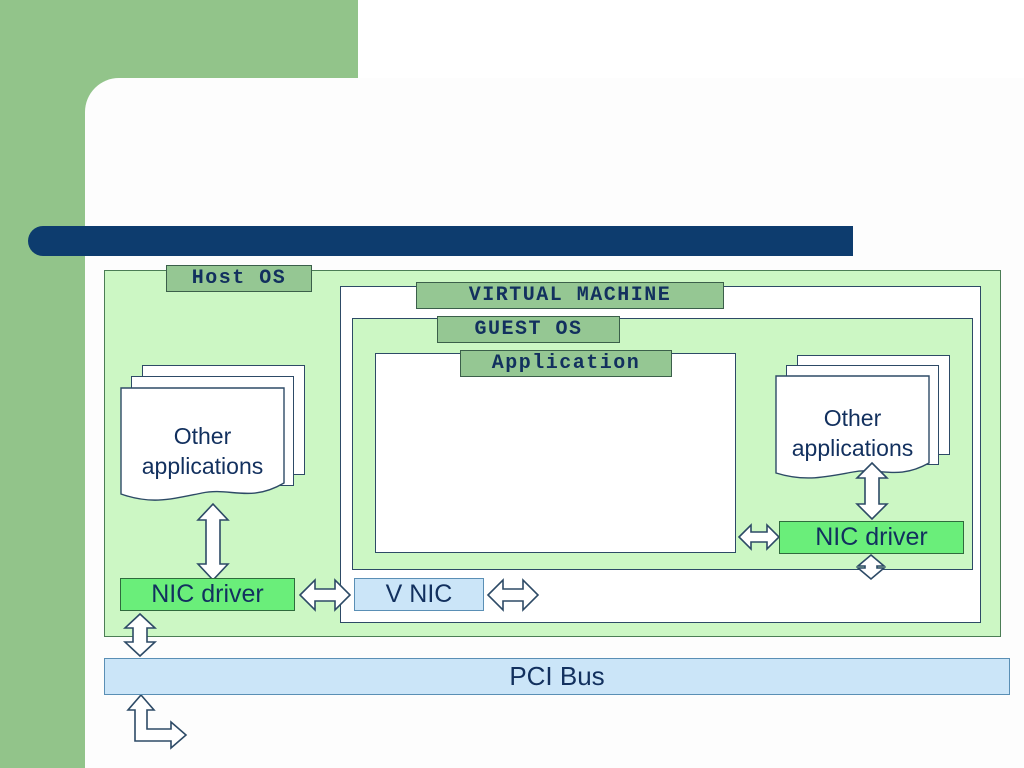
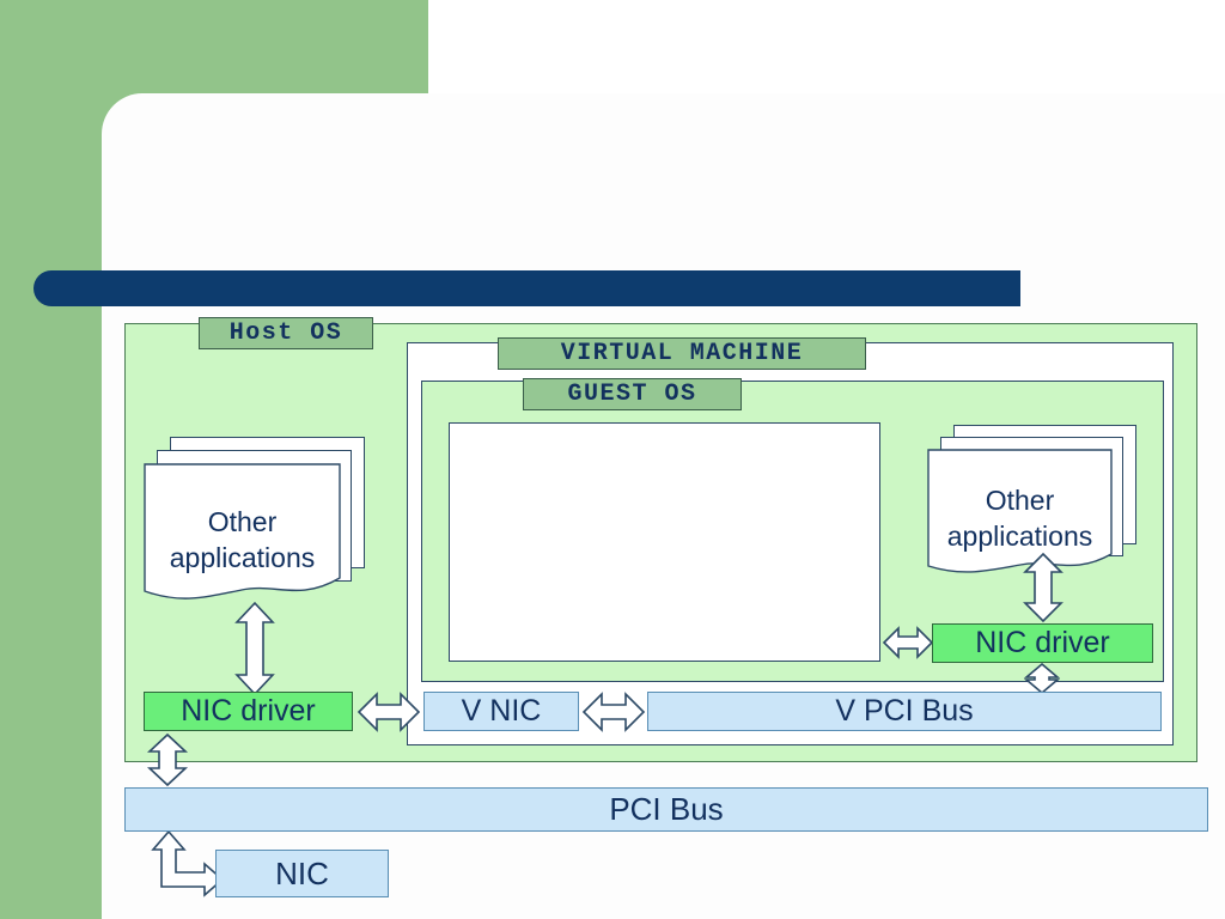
  Host OS
  VIRTUAL MACHINE
  GUEST OS
- Application
  Other
  applications
  Other
  applications
  NIC driver
  NIC driver
  V NIC
+ V PCI Bus
  PCI Bus
+ NIC
